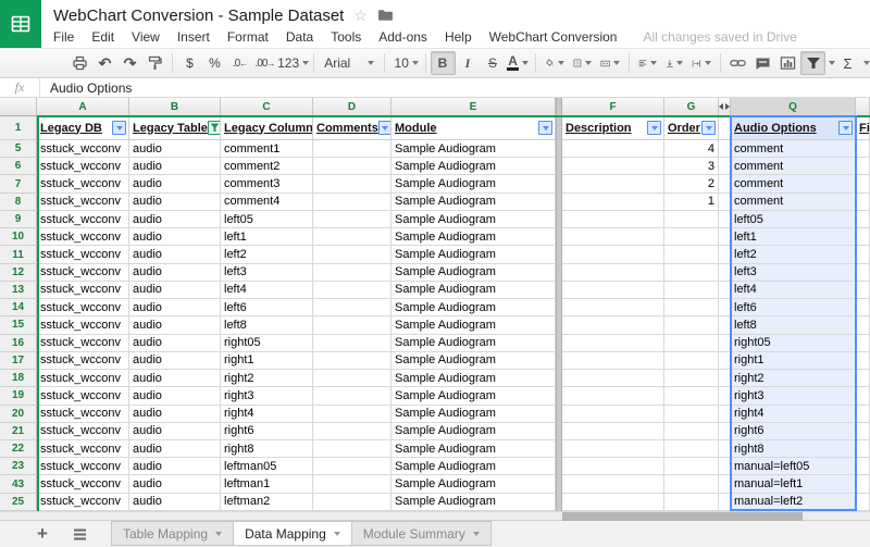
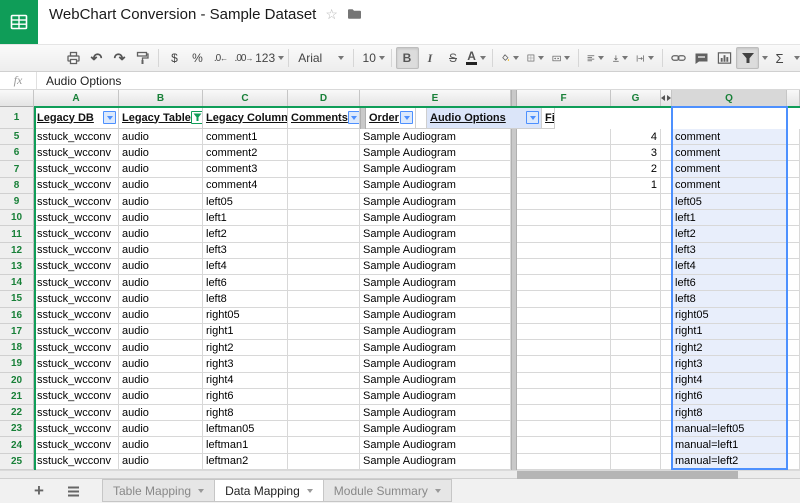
  WebChart Conversion - Sample Dataset
  ☆
- File
- Edit
- View
- Insert
- Format
- Data
- Tools
- Add-ons
- Help
- WebChart Conversion
- All changes saved in Drive
  ↶
  ↷
  $
  %
  .0
  ←
  .00
  →
  123
  Arial
  10
  B
  I
  S
  A
  Σ
  fx
  Audio Options
  A
  B
  C
  D
  E
  F
  G
  Q
  1
  Legacy DB
  Legacy Table
  Legacy Column
  Comments
- Module
- Description
  Order
  Audio Options
  Fi
  5
  sstuck_wcconv
  audio
  comment1
  Sample Audiogram
  4
  comment
  6
  sstuck_wcconv
  audio
  comment2
  Sample Audiogram
  3
  comment
  7
  sstuck_wcconv
  audio
  comment3
  Sample Audiogram
  2
  comment
  8
  sstuck_wcconv
  audio
  comment4
  Sample Audiogram
  1
  comment
  9
  sstuck_wcconv
  audio
  left05
  Sample Audiogram
  left05
  10
  sstuck_wcconv
  audio
  left1
  Sample Audiogram
  left1
  11
  sstuck_wcconv
  audio
  left2
  Sample Audiogram
  left2
  12
  sstuck_wcconv
  audio
  left3
  Sample Audiogram
  left3
  13
  sstuck_wcconv
  audio
  left4
  Sample Audiogram
  left4
  14
  sstuck_wcconv
  audio
  left6
  Sample Audiogram
  left6
  15
  sstuck_wcconv
  audio
  left8
  Sample Audiogram
  left8
  16
  sstuck_wcconv
  audio
  right05
  Sample Audiogram
  right05
  17
  sstuck_wcconv
  audio
  right1
  Sample Audiogram
  right1
  18
  sstuck_wcconv
  audio
  right2
  Sample Audiogram
  right2
  19
  sstuck_wcconv
  audio
  right3
  Sample Audiogram
  right3
  20
  sstuck_wcconv
  audio
  right4
  Sample Audiogram
  right4
  21
  sstuck_wcconv
  audio
  right6
  Sample Audiogram
  right6
  22
  sstuck_wcconv
  audio
  right8
  Sample Audiogram
  right8
  23
  sstuck_wcconv
  audio
  leftman05
  Sample Audiogram
  manual=left05
- 43
+ 24
  sstuck_wcconv
  audio
  leftman1
  Sample Audiogram
  manual=left1
  25
  sstuck_wcconv
  audio
  leftman2
  Sample Audiogram
  manual=left2
  +
  Table Mapping
  Data Mapping
  Module Summary
